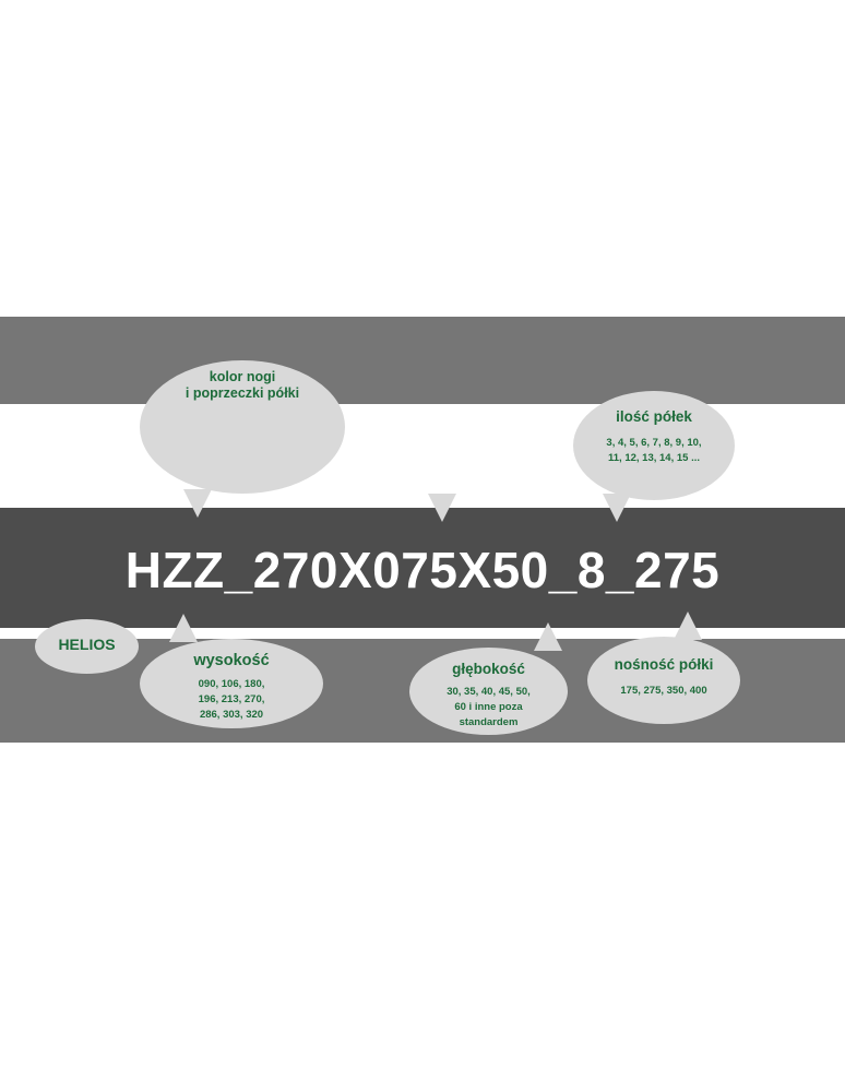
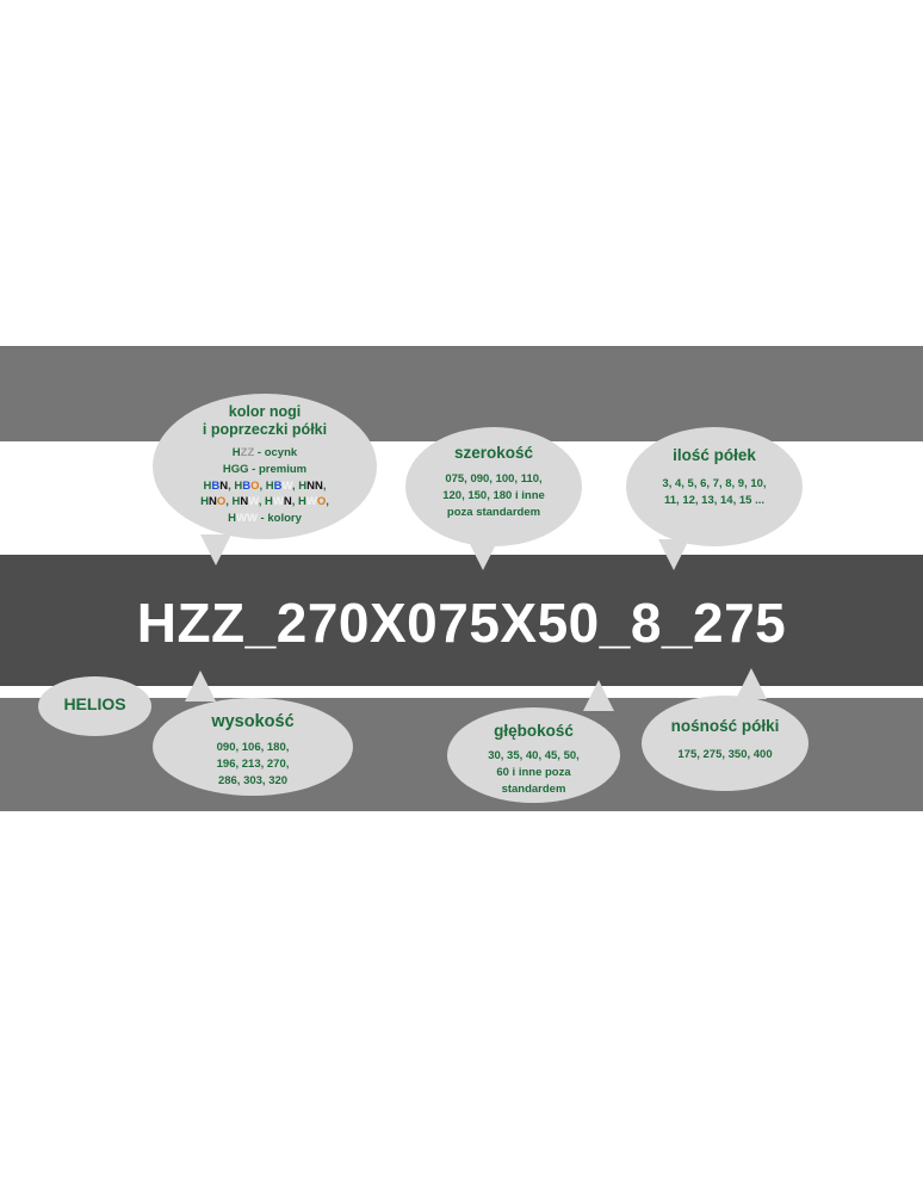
  HZZ_270X075X50_8_275
  kolor nogi
  i poprzeczki półki
+ HZZ - ocynk
+ HGG - premium
+ HBN, HBO, HBW, HNN,
+ HNO, HNW, HWN, HWO,
+ HWW - kolory
+ szerokość
+ 075, 090, 100, 110,
+ 120, 150, 180 i inne
+ poza standardem
  ilość półek
  3, 4, 5, 6, 7, 8, 9, 10,
  11, 12, 13, 14, 15 ...
  HELIOS
  wysokość
  090, 106, 180,
  196, 213, 270,
  286, 303, 320
  głębokość
  30, 35, 40, 45, 50,
  60 i inne poza
  standardem
  nośność półki
  175, 275, 350, 400
